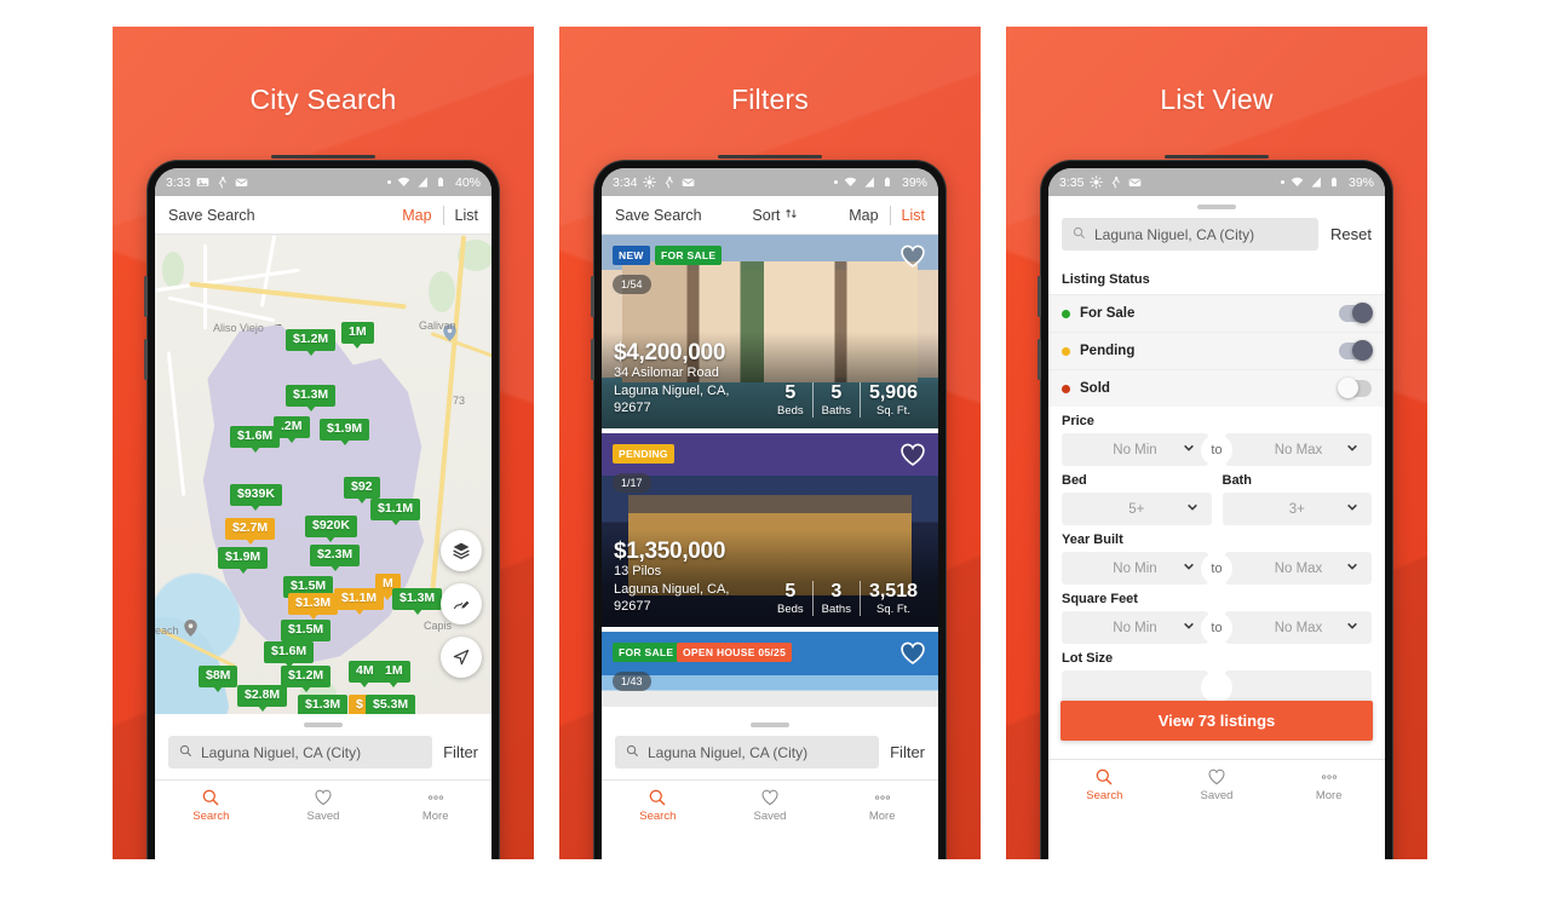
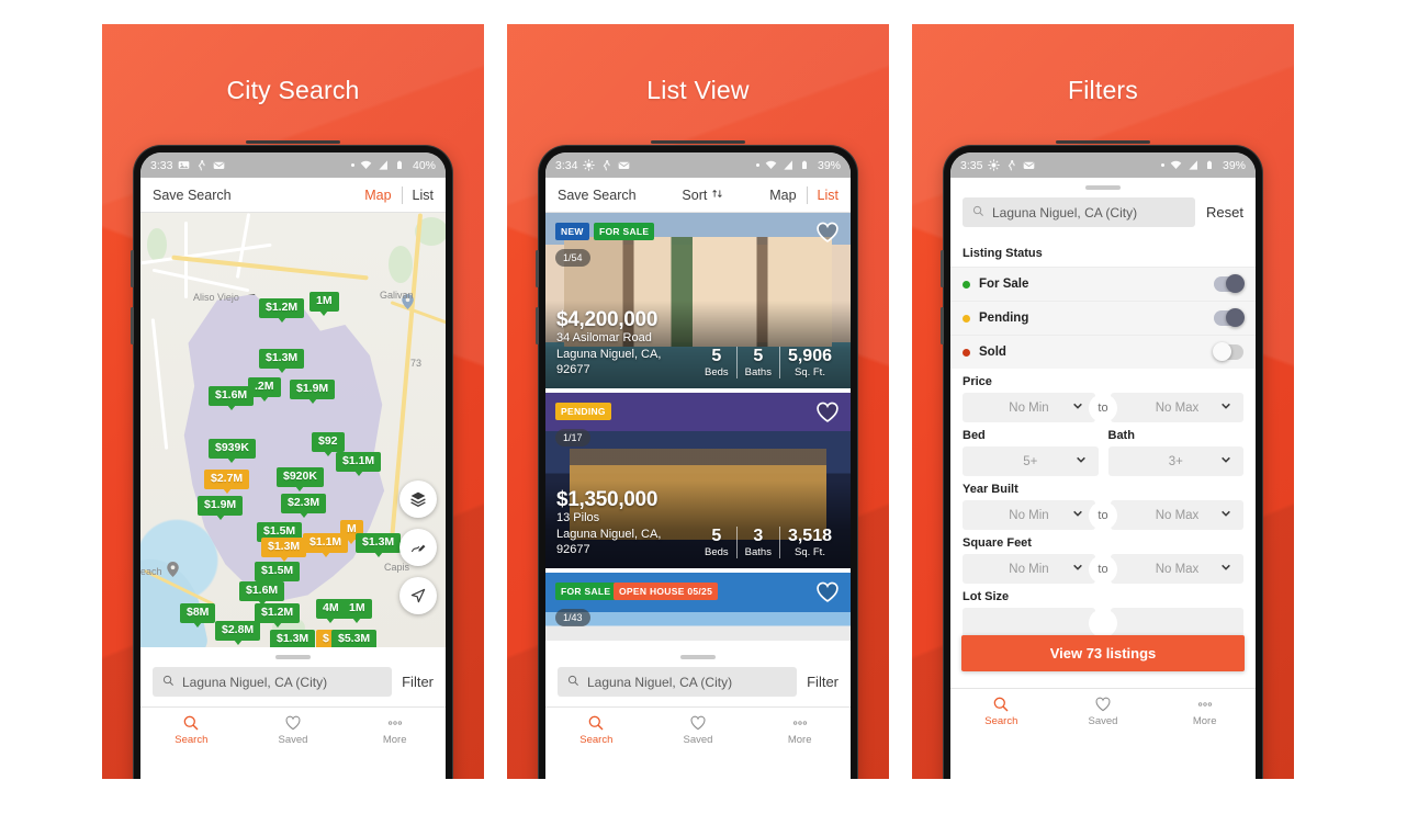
  City Search
  3:33
  40%
  Save Search
  Map
  List
  Aliso Viejo
  Galivan
  Capis
  each
  73
  $1.2M
  1M
  $1.3M
  $1.9M
  .2M
  $1.6M
  $939K
  $92
  $1.1M
  $920K
  $2.7M
  $2.3M
  $1.9M
  $1.5M
  $1.1M
  $1.3M
  M
  $1.3M
  $1.5M
  $1.6M
  $8M
  $1.2M
  4M
  1M
  $2.8M
  $1.3M
  $
  $5.3M
  Laguna Niguel, CA (City)
  Filter
  Search
  Saved
  More
- Filters
+ List View
  3:34
  39%
  Save Search
  Sort
  Map
  List
  NEW
  FOR SALE
  1/54
  $4,200,000
  34 Asilomar Road
  Laguna Niguel, CA, 92677
  5
  Beds
  5
  Baths
  5,906
  Sq. Ft.
  PENDING
  1/17
  $1,350,000
  13 Pilos
  Laguna Niguel, CA, 92677
  5
  Beds
  3
  Baths
  3,518
  Sq. Ft.
  FOR SALE
  OPEN HOUSE 05/25
  1/43
  Laguna Niguel, CA (City)
  Filter
  Search
  Saved
  More
- List View
+ Filters
  3:35
  39%
  Laguna Niguel, CA (City)
  Reset
  Listing Status
  For Sale
  Pending
  Sold
  Price
  No Min
  to
  No Max
  Bed
  5+
  Bath
  3+
  Year Built
  No Min
  to
  No Max
  Square Feet
  No Min
  to
  No Max
  Lot Size
  View 73 listings
  Search
  Saved
  More
